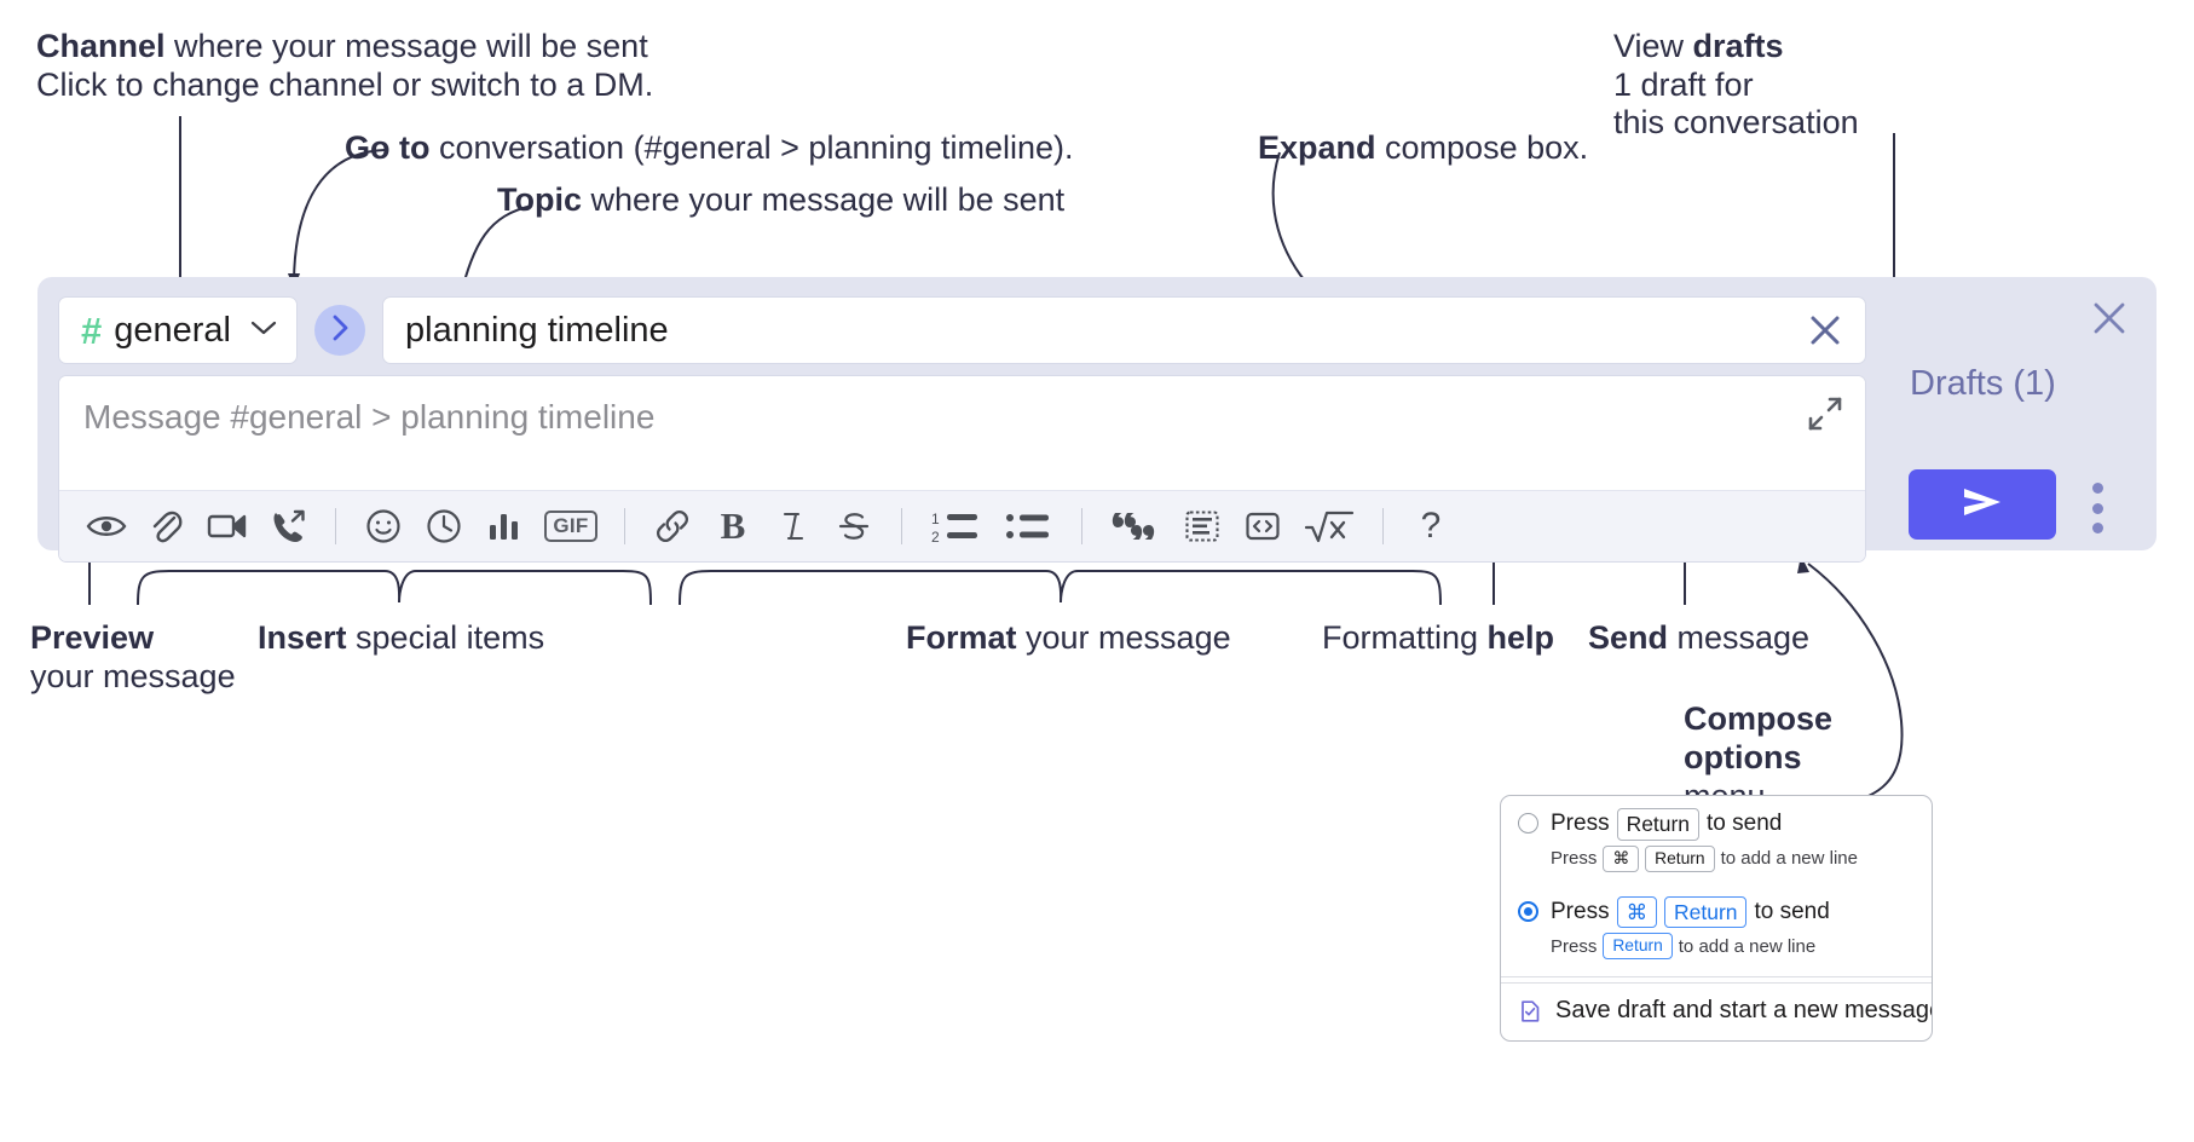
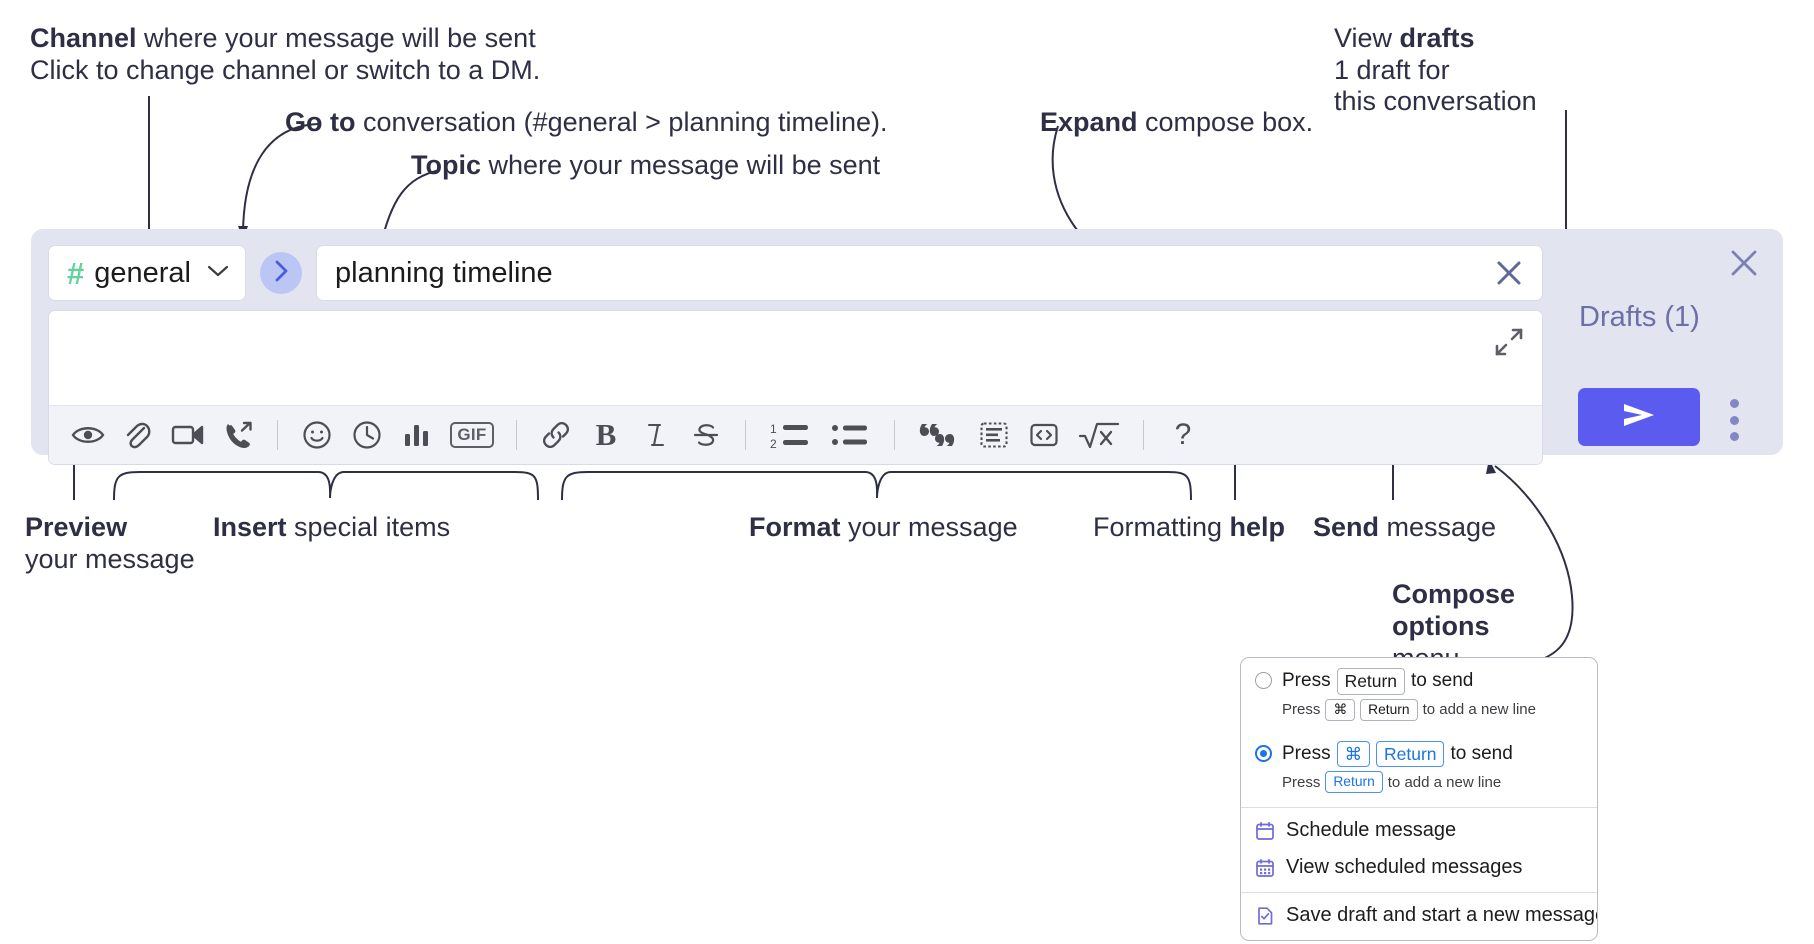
  Channel where your message will be sent
  Click to change channel or switch to a DM.
  Go to conversation (#general > planning timeline).
  Topic where your message will be sent
  Expand compose box.
  View drafts
  1 draft for
  this conversation
  Preview
  your message
  Insert special items
  Format your message
  Formatting help
  Send message
  Compose
  options
  #
  general
  planning timeline
- Message #general > planning timeline
  GIF
  B
  1
  2
  ?
  Drafts (1)
  Press
  Return
  to send
  Press
  ⌘
  Return
  to add a new line
  Press
  ⌘
  Return
  to send
  Press
  Return
  to add a new line
+ Schedule message
+ View scheduled messages
  Save draft and start a new messag
